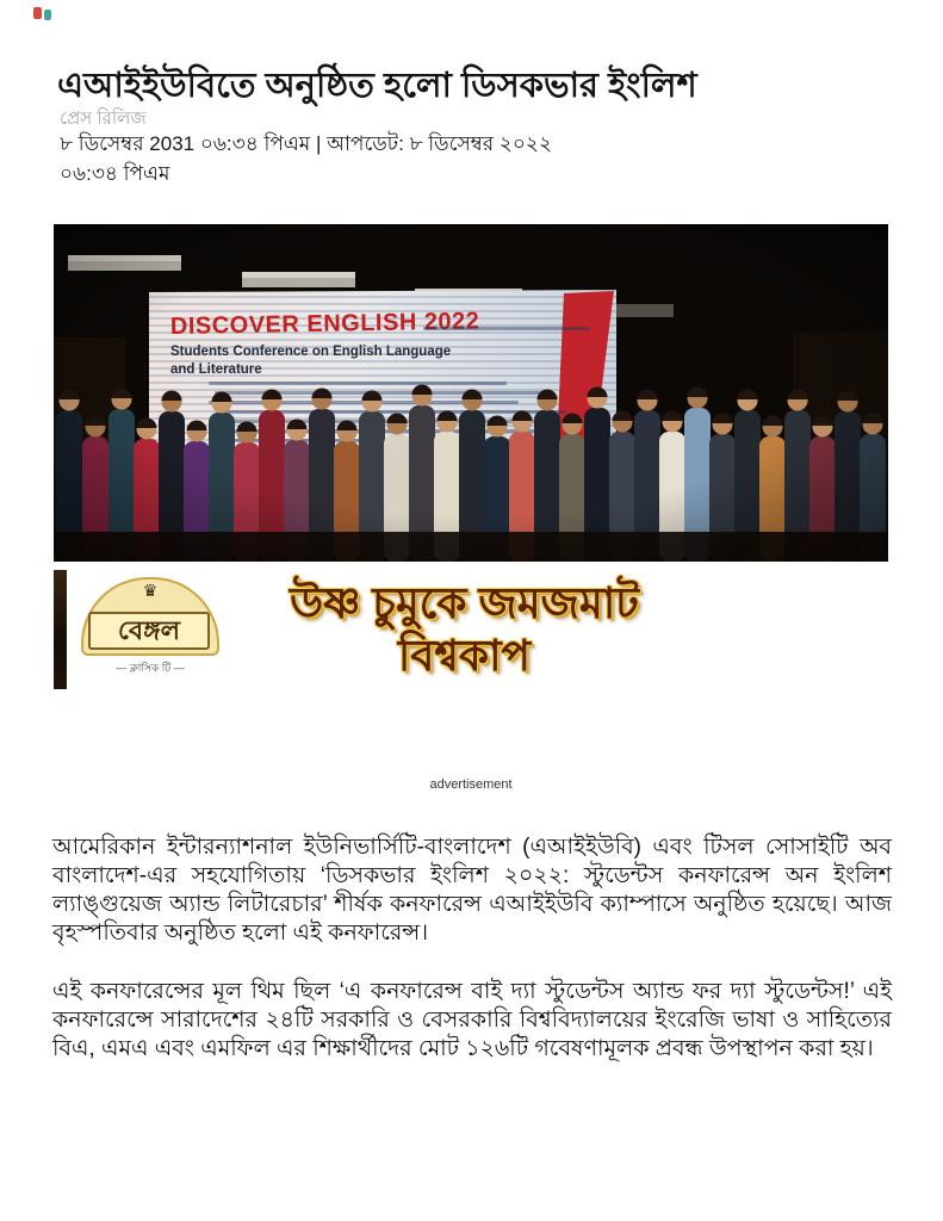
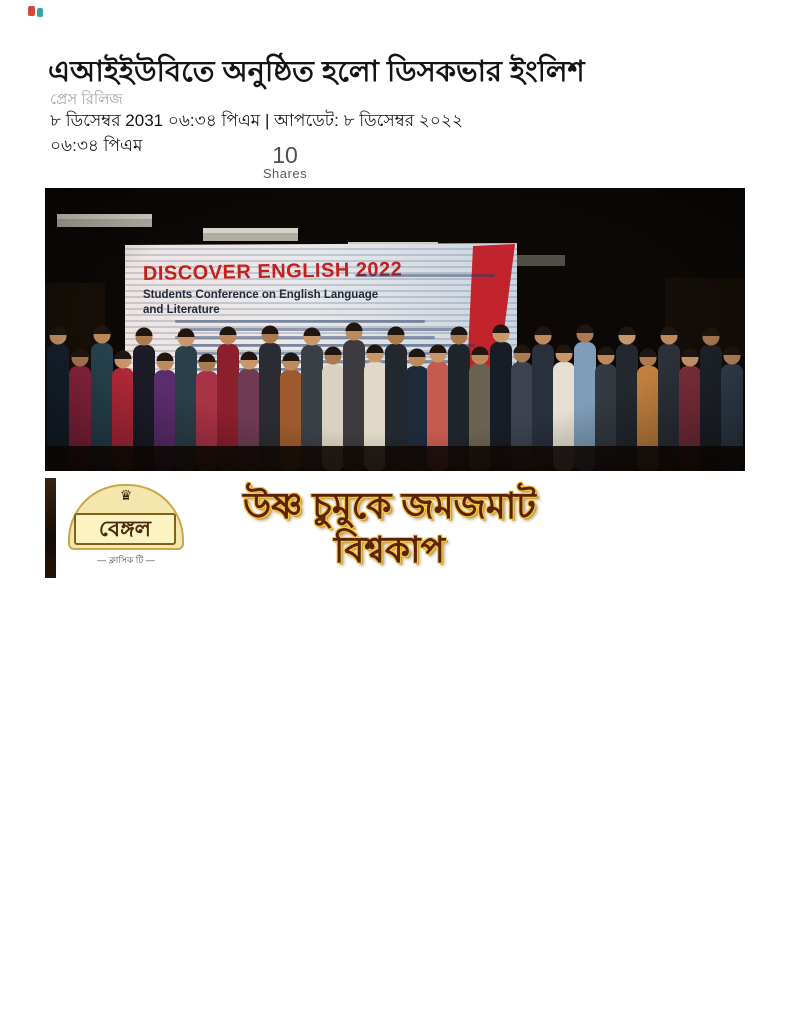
  এআইইউবিতে অনুষ্ঠিত হলো ডিসকভার ইংলিশ
  প্রেস রিলিজ
  ৮ ডিসেম্বর 2031 ০৬:৩৪ পিএম | আপডেট: ৮ ডিসেম্বর ২০২২
  ০৬:৩৪ পিএম
+ 10
+ Shares
  ♛
  বেঙ্গল
  — ক্লাসিক টি —
  উষ্ণ চুমুকে জমজমাট বিশ্বকাপ
- advertisement
- আমেরিকান ইন্টারন্যাশনাল ইউনিভার্সিটি-বাংলাদেশ (এআইইউবি) এবং টিসল সোসাইটি অব বাংলাদেশ-এর সহযোগিতায় ‘ডিসকভার ইংলিশ ২০২২: স্টুডেন্টস কনফারেন্স অন ইংলিশ ল্যাঙ্গুয়েজ অ্যান্ড লিটারেচার’ শীর্ষক কনফারেন্স এআইইউবি ক্যাম্পাসে অনুষ্ঠিত হয়েছে। আজ বৃহস্পতিবার অনুষ্ঠিত হলো এই কনফারেন্স।
- এই কনফারেন্সের মূল থিম ছিল ‘এ কনফারেন্স বাই দ্যা স্টুডেন্টস অ্যান্ড ফর দ্যা স্টুডেন্টস!’ এই কনফারেন্সে সারাদেশের ২৪টি সরকারি ও বেসরকারি বিশ্ববিদ্যালয়ের ইংরেজি ভাষা ও সাহিত্যের বিএ, এমএ এবং এমফিল এর শিক্ষার্থীদের মোট ১২৬টি গবেষণামূলক প্রবন্ধ উপস্থাপন করা হয়।
